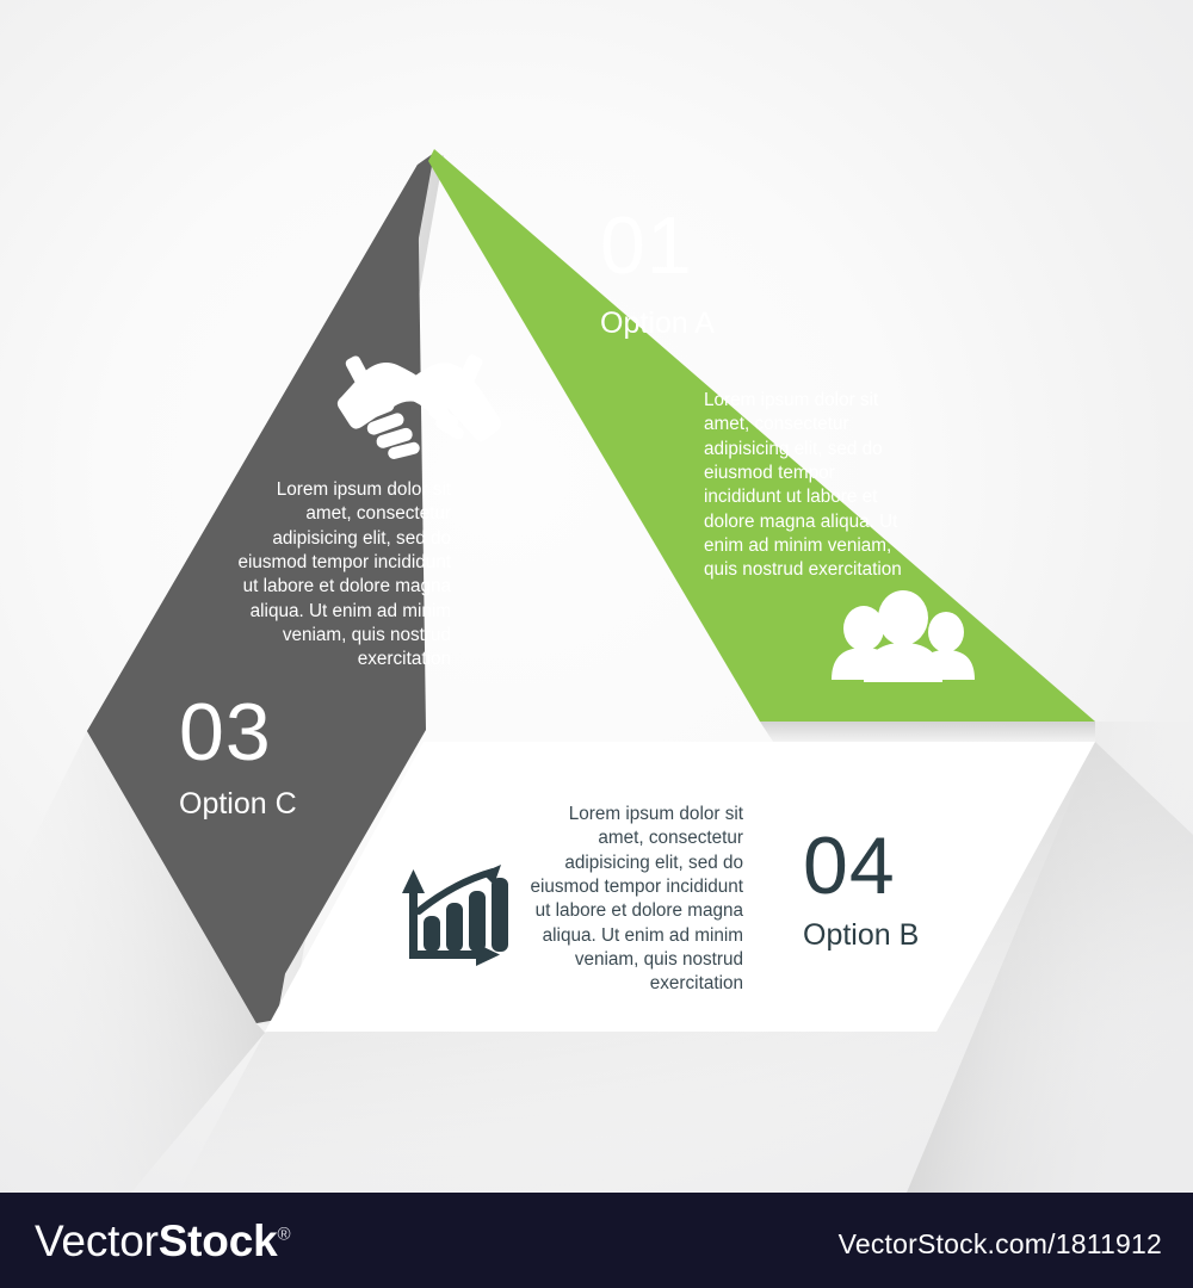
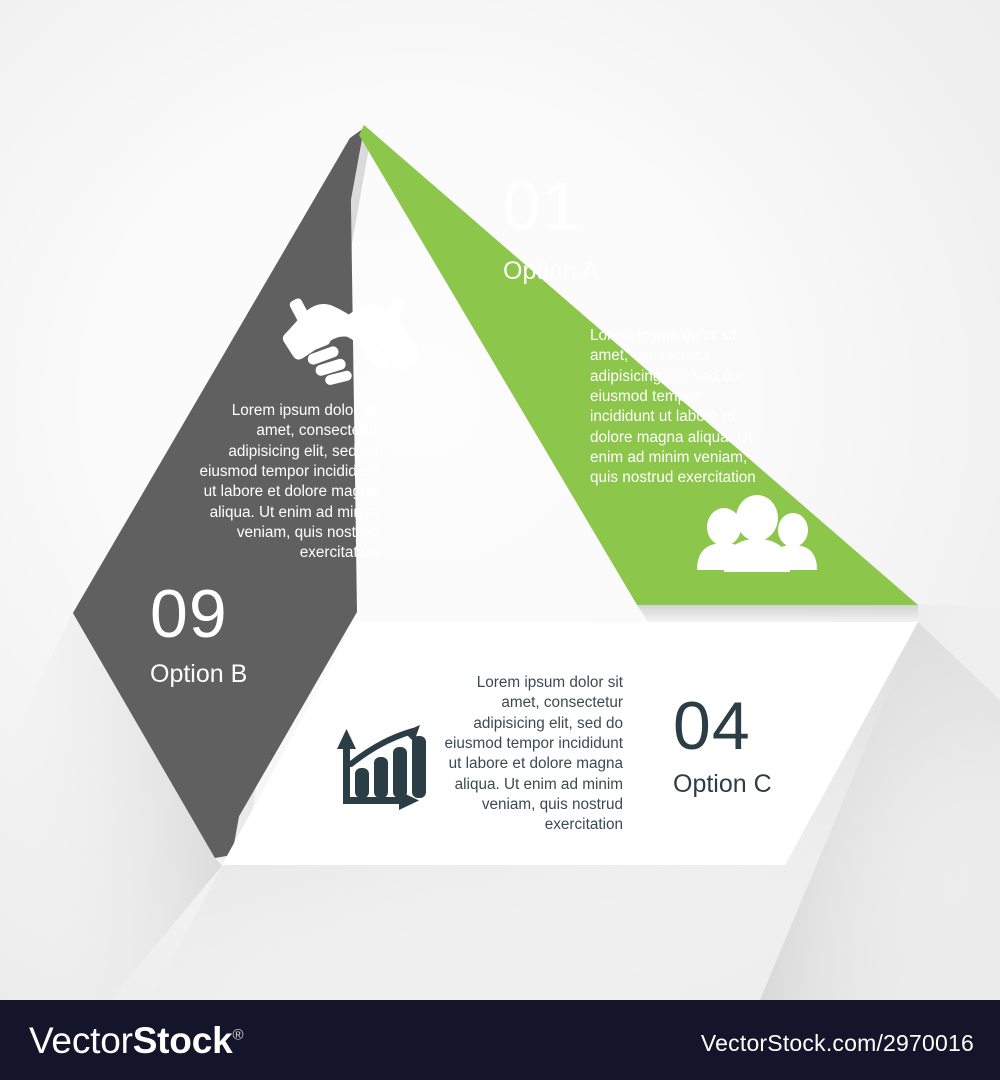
  Option A
  Lorem ipsum dolor sit amet, consectetur adipisicing elit, sed do eiusmod tempor incididunt ut labore et dolore magna aliqua. Ut enim ad minim veniam, quis nostrud exercitation
- 03
+ 09
- Option C
+ Option B
  Lorem ipsum dolor sit amet, consectetur adipisicing elit, sed do eiusmod tempor incididunt ut labore et dolore magna aliqua. Ut enim ad minim veniam, quis nostrud exercitation
  04
- Option B
+ Option C
  Lorem ipsum dolor sit amet, consectetur adipisicing elit, sed do eiusmod tempor incididunt ut labore et dolore magna aliqua. Ut enim ad minim veniam, quis nostrud exercitation
  VectorStock®
- VectorStock.com/1811912
+ VectorStock.com/2970016
